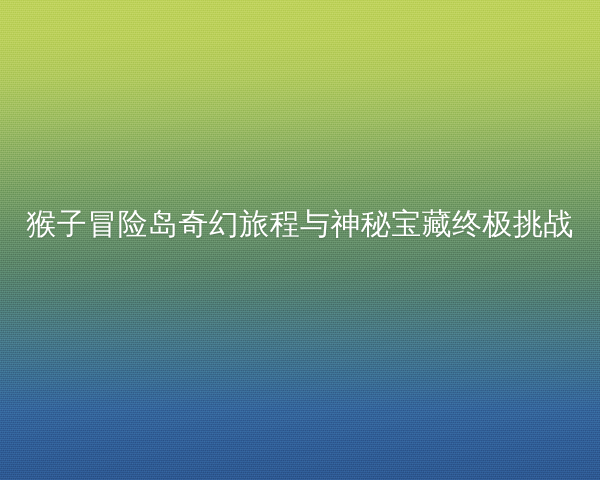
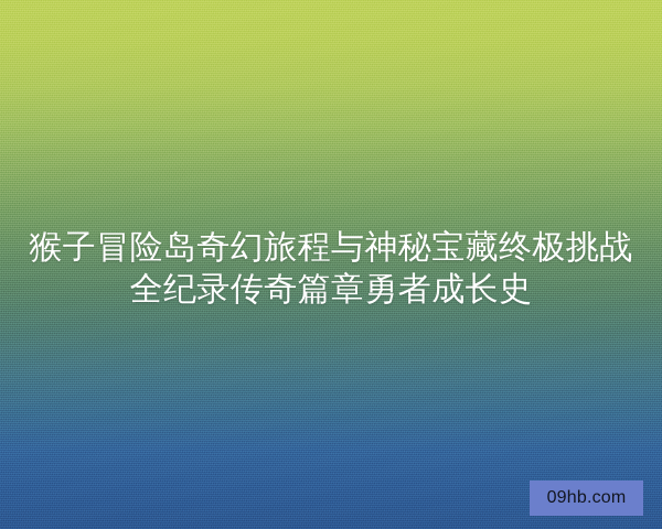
  猴子冒险岛奇幻旅程与神秘宝藏终极挑战
+ 全纪录传奇篇章勇者成长史
+ 09hb.com
